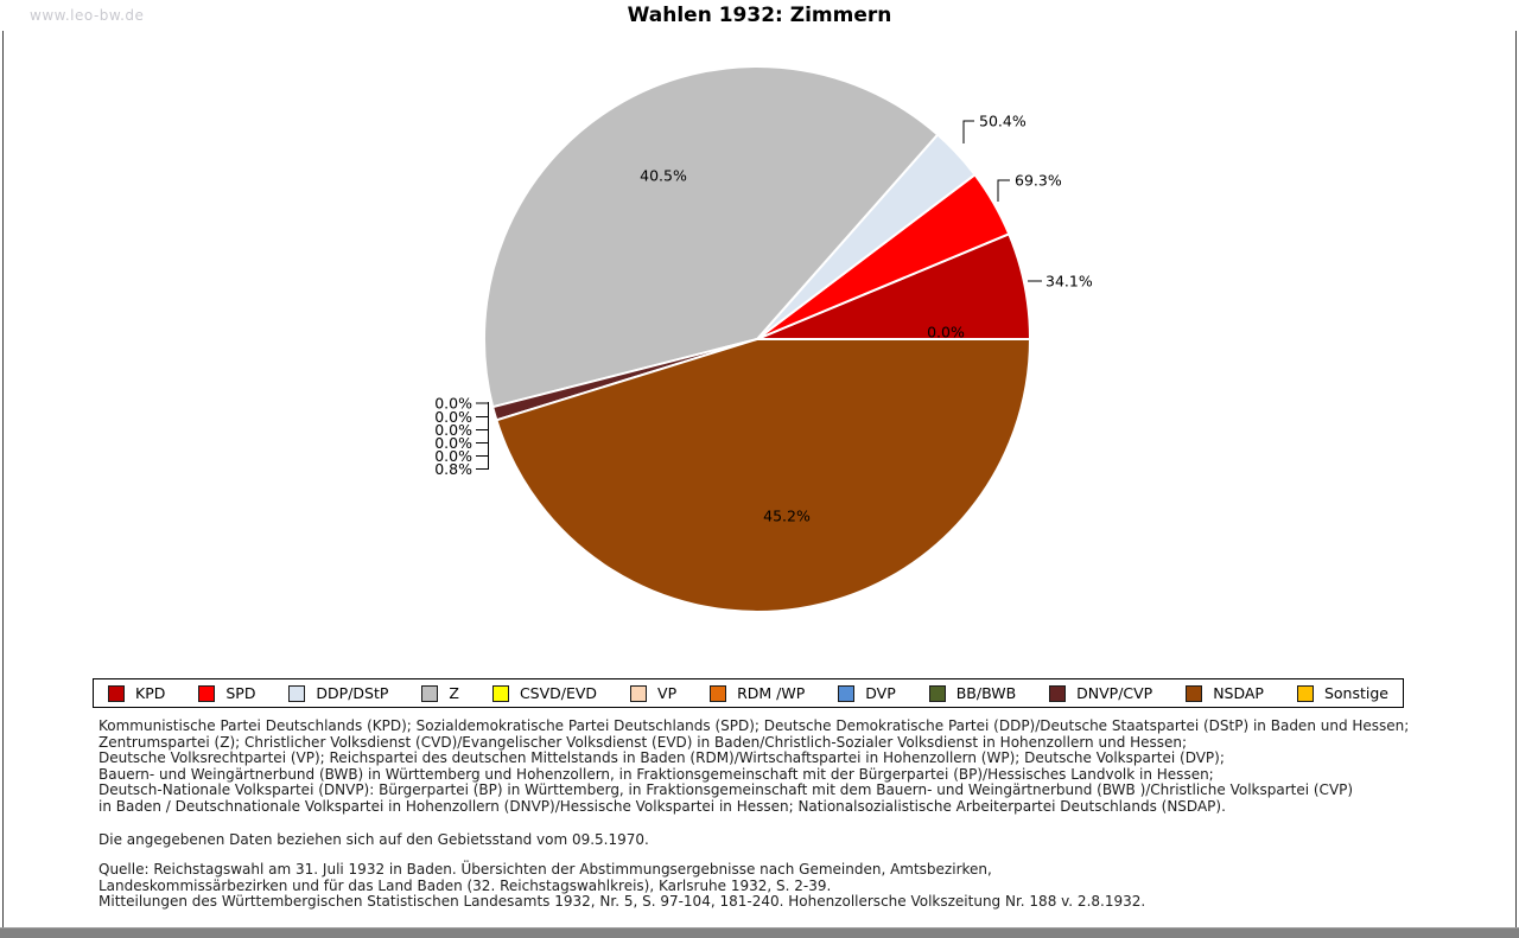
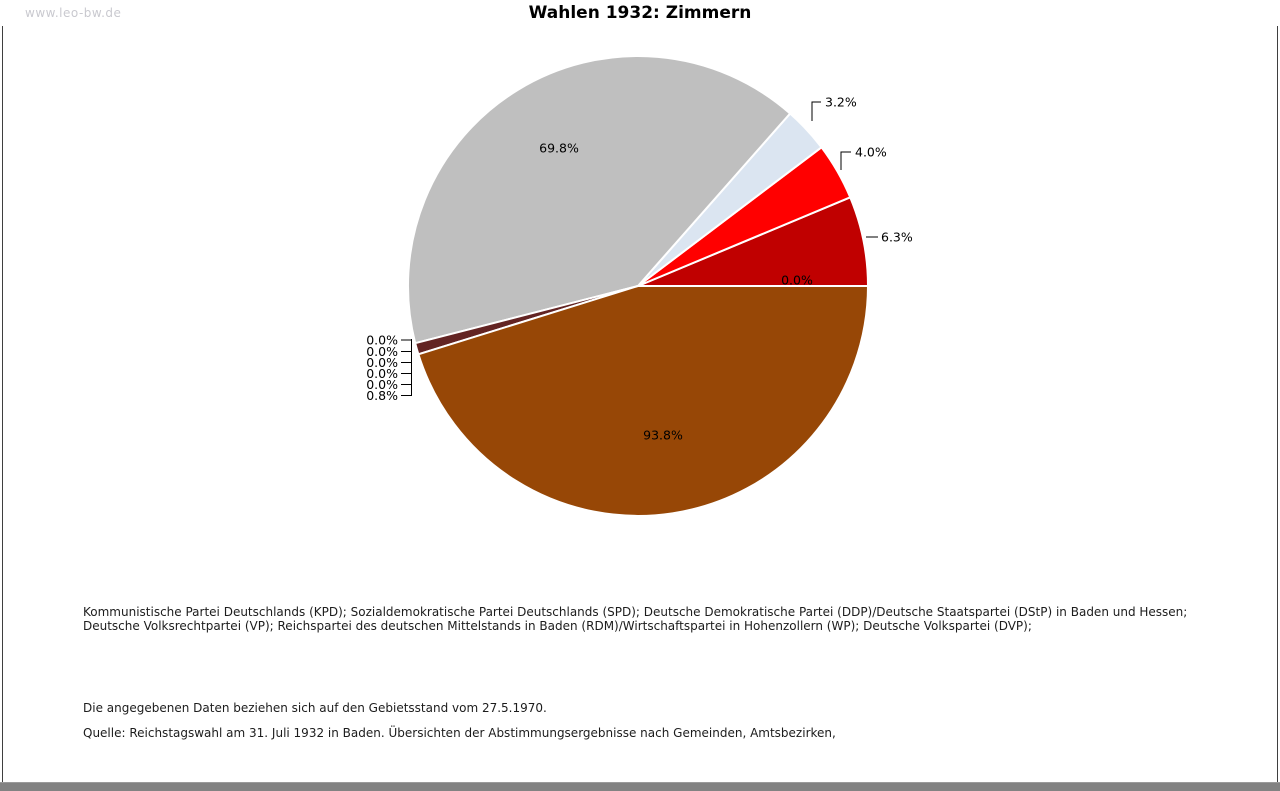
  www.leo-bw.de
  Wahlen 1932: Zimmern
- 34.1%
+ 6.3%
- 69.3%
+ 4.0%
- 50.4%
+ 3.2%
- 40.5%
+ 69.8%
- 45.2%
+ 93.8%
  0.0%
  0.0%
  0.0%
  0.0%
  0.0%
  0.0%
  0.8%
- KPD
- SPD
- DDP/DStP
- Z
- CSVD/EVD
- VP
- RDM /WP
- DVP
- BB/BWB
- DNVP/CVP
- NSDAP
- Sonstige
  Kommunistische Partei Deutschlands (KPD); Sozialdemokratische Partei Deutschlands (SPD); Deutsche Demokratische Partei (DDP)/Deutsche Staatspartei (DStP) in Baden und Hessen;
- Zentrumspartei (Z); Christlicher Volksdienst (CVD)/Evangelischer Volksdienst (EVD) in Baden/Christlich-Sozialer Volksdienst in Hohenzollern und Hessen;
  Deutsche Volksrechtpartei (VP); Reichspartei des deutschen Mittelstands in Baden (RDM)/Wirtschaftspartei in Hohenzollern (WP); Deutsche Volkspartei (DVP);
- Bauern- und Weingärtnerbund (BWB) in Württemberg und Hohenzollern, in Fraktionsgemeinschaft mit der Bürgerpartei (BP)/Hessisches Landvolk in Hessen;
- Deutsch-Nationale Volkspartei (DNVP): Bürgerpartei (BP) in Württemberg, in Fraktionsgemeinschaft mit dem Bauern- und Weingärtnerbund (BWB )/Christliche Volkspartei (CVP)
- in Baden / Deutschnationale Volkspartei in Hohenzollern (DNVP)/Hessische Volkspartei in Hessen; Nationalsozialistische Arbeiterpartei Deutschlands (NSDAP).
- Die angegebenen Daten beziehen sich auf den Gebietsstand vom 09.5.1970.
+ Die angegebenen Daten beziehen sich auf den Gebietsstand vom 27.5.1970.
  Quelle: Reichstagswahl am 31. Juli 1932 in Baden. Übersichten der Abstimmungsergebnisse nach Gemeinden, Amtsbezirken,
- Landeskommissärbezirken und für das Land Baden (32. Reichstagswahlkreis), Karlsruhe 1932, S. 2-39.
- Mitteilungen des Württembergischen Statistischen Landesamts 1932, Nr. 5, S. 97-104, 181-240. Hohenzollersche Volkszeitung Nr. 188 v. 2.8.1932.
